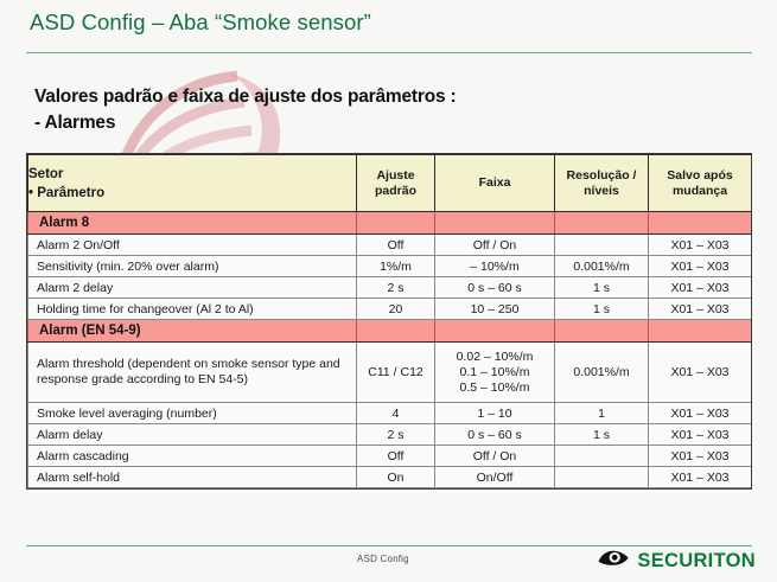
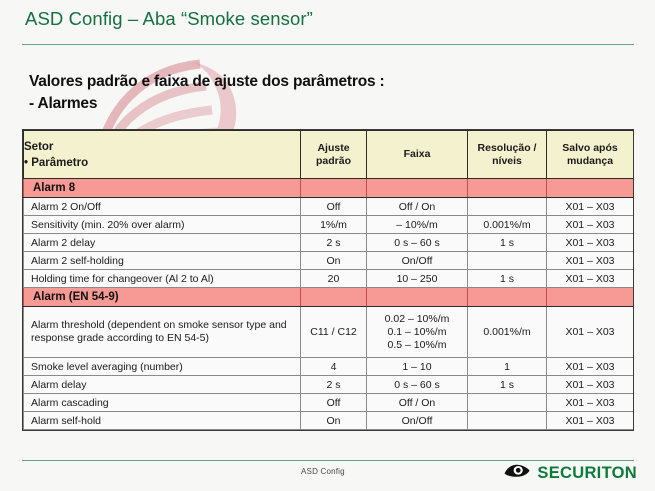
  ASD Config – Aba “Smoke sensor”
  Valores padrão e faixa de ajuste dos parâmetros :
  - Alarmes
  Setor• Parâmetro	Ajustepadrão	Faixa	Resolução /níveis	Salvo apósmudança
  Alarm 8
  Alarm 2 On/Off	Off	Off / On		X01 – X03
  Sensitivity (min. 20% over alarm)	1%/m	– 10%/m	0.001%/m	X01 – X03
  Alarm 2 delay	2 s	0 s – 60 s	1 s	X01 – X03
+ Alarm 2 self-holding	On	On/Off		X01 – X03
  Holding time for changeover (Al 2 to Al)	20	10 – 250	1 s	X01 – X03
  Alarm (EN 54-9)
  Alarm threshold (dependent on smoke sensor type and response grade according to EN 54-5)	C11 / C12	0.02 – 10%/m0.1 – 10%/m0.5 – 10%/m	0.001%/m	X01 – X03
  Smoke level averaging (number)	4	1 – 10	1	X01 – X03
  Alarm delay	2 s	0 s – 60 s	1 s	X01 – X03
  Alarm cascading	Off	Off / On		X01 – X03
  Alarm self-hold	On	On/Off		X01 – X03
  ASD Config
  SECURITON
